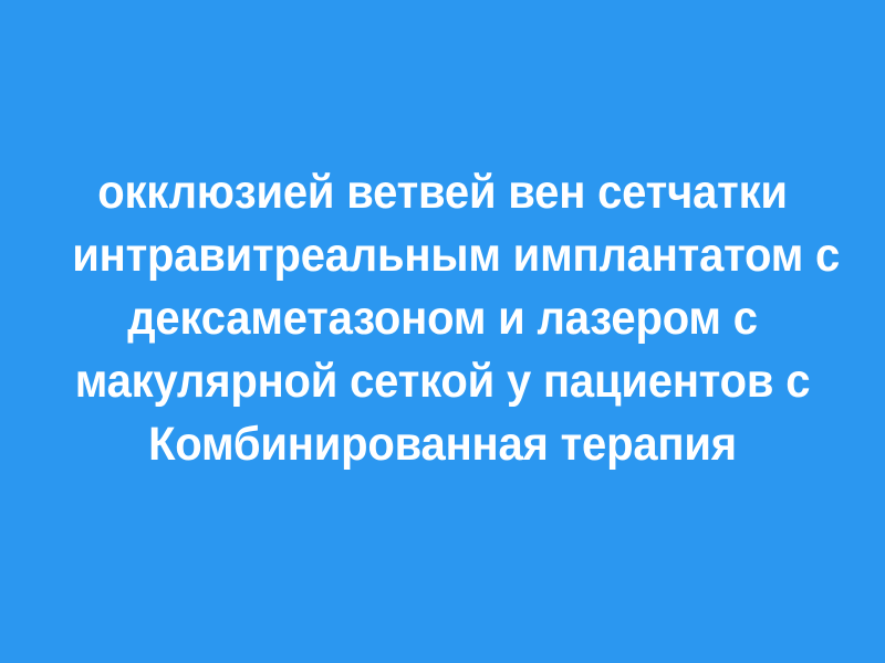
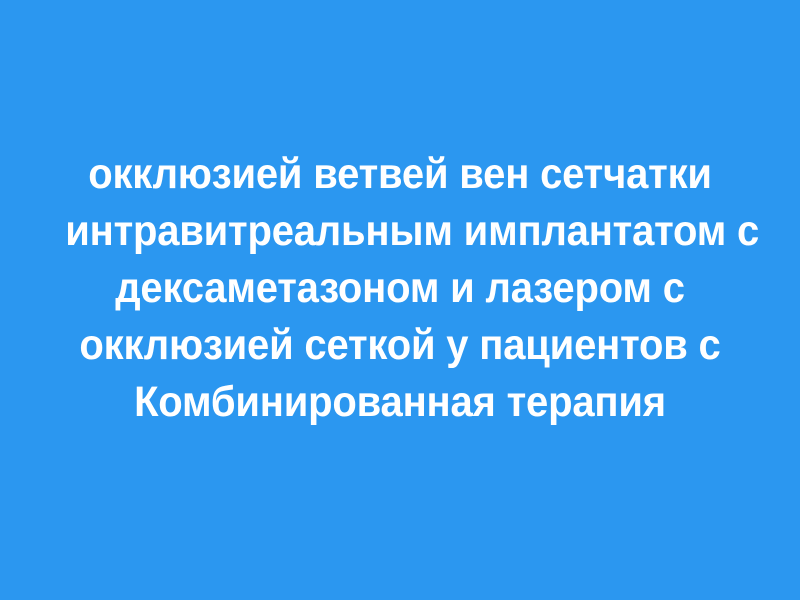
  окклюзией ветвей вен сетчатки
  интравитреальным имплантатом с
  дексаметазоном и лазером с
- макулярной сеткой у пациентов с
+ окклюзией сеткой у пациентов с
  Комбинированная терапия
